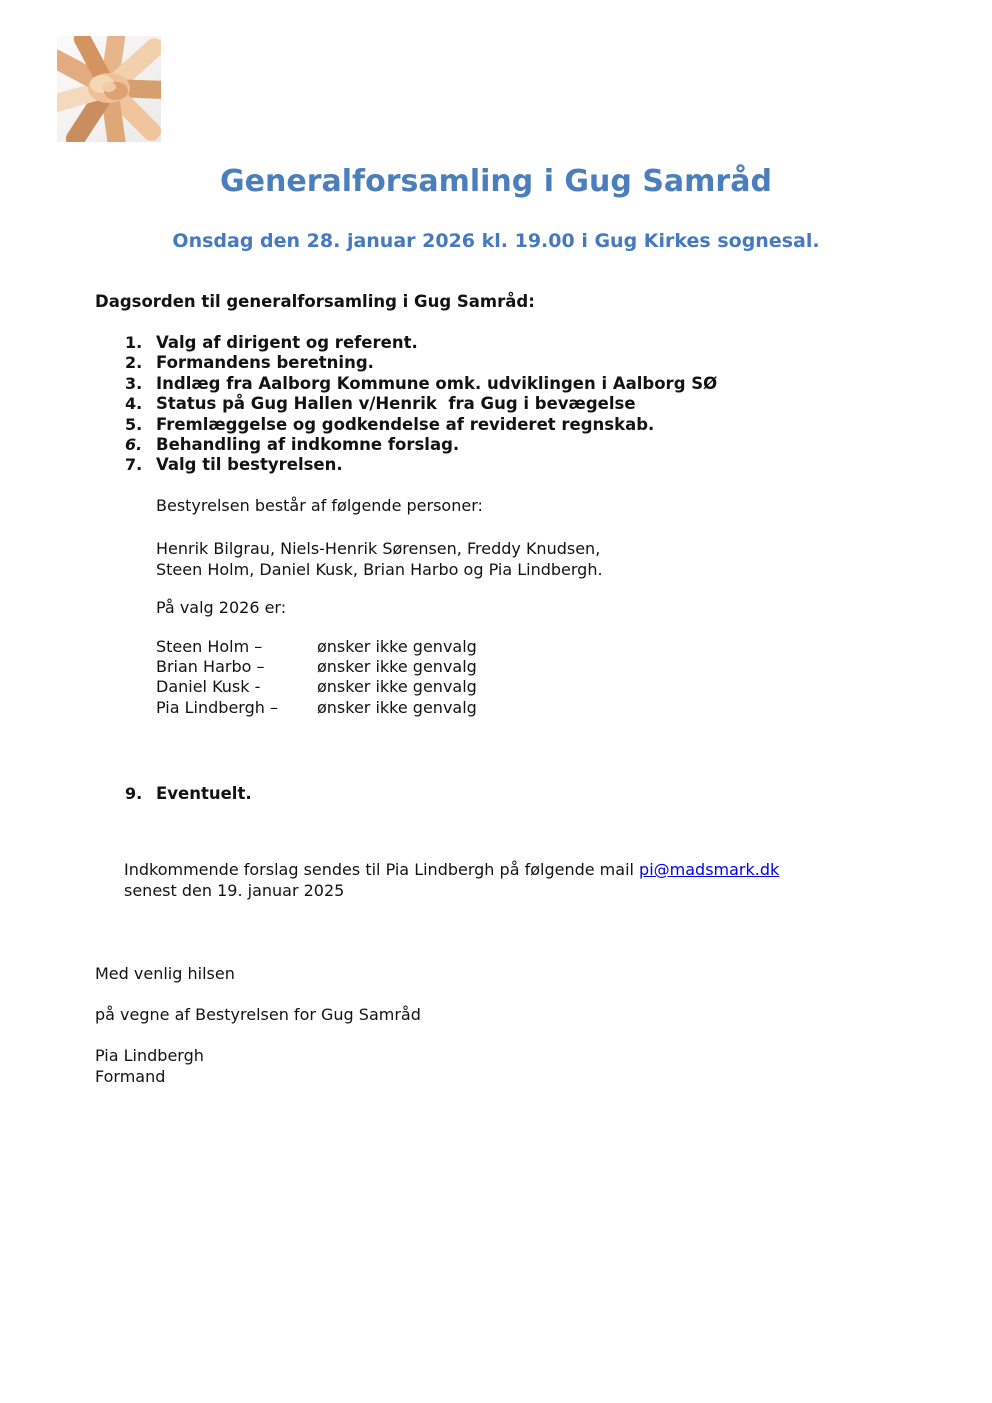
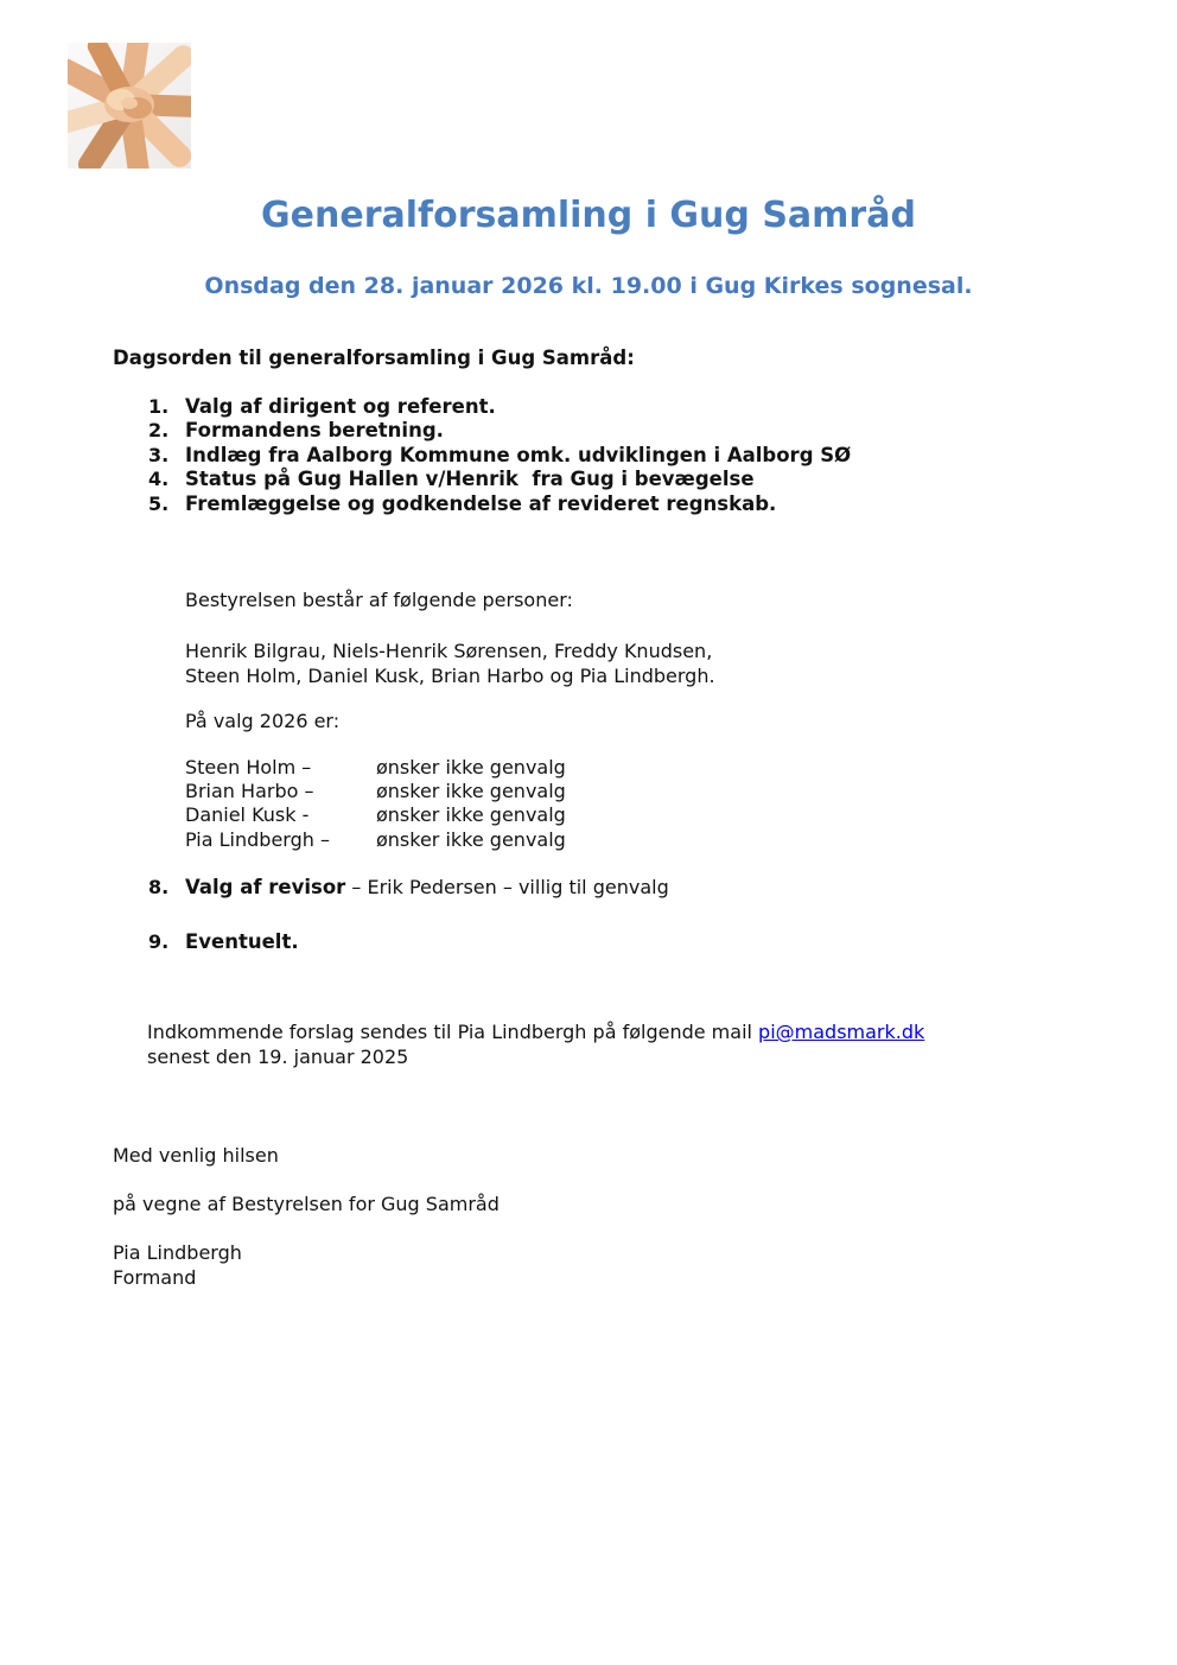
  Generalforsamling i Gug Samråd
  Onsdag den 28. januar 2026 kl. 19.00 i Gug Kirkes sognesal.
  Dagsorden til generalforsamling i Gug Samråd:
  1.
  Valg af dirigent og referent.
  2.
  Formandens beretning.
  3.
  Indlæg fra Aalborg Kommune omk. udviklingen i Aalborg SØ
  4.
  Status på Gug Hallen v/Henrik fra Gug i bevægelse
  5.
  Fremlæggelse og godkendelse af revideret regnskab.
- 6.
- Behandling af indkomne forslag.
- 7.
- Valg til bestyrelsen.
  Bestyrelsen består af følgende personer:
  Henrik Bilgrau, Niels-Henrik Sørensen, Freddy Knudsen,
  Steen Holm, Daniel Kusk, Brian Harbo og Pia Lindbergh.
  På valg 2026 er:
  Steen Holm –
  ønsker ikke genvalg
  Brian Harbo –
  ønsker ikke genvalg
  Daniel Kusk -
  ønsker ikke genvalg
  Pia Lindbergh –
  ønsker ikke genvalg
+ 8.
+ Valg af revisor – Erik Pedersen – villig til genvalg
  9.
  Eventuelt.
  Indkommende forslag sendes til Pia Lindbergh på følgende mail pi@madsmark.dk
  senest den 19. januar 2025
  Med venlig hilsen
  på vegne af Bestyrelsen for Gug Samråd
  Pia Lindbergh
  Formand
